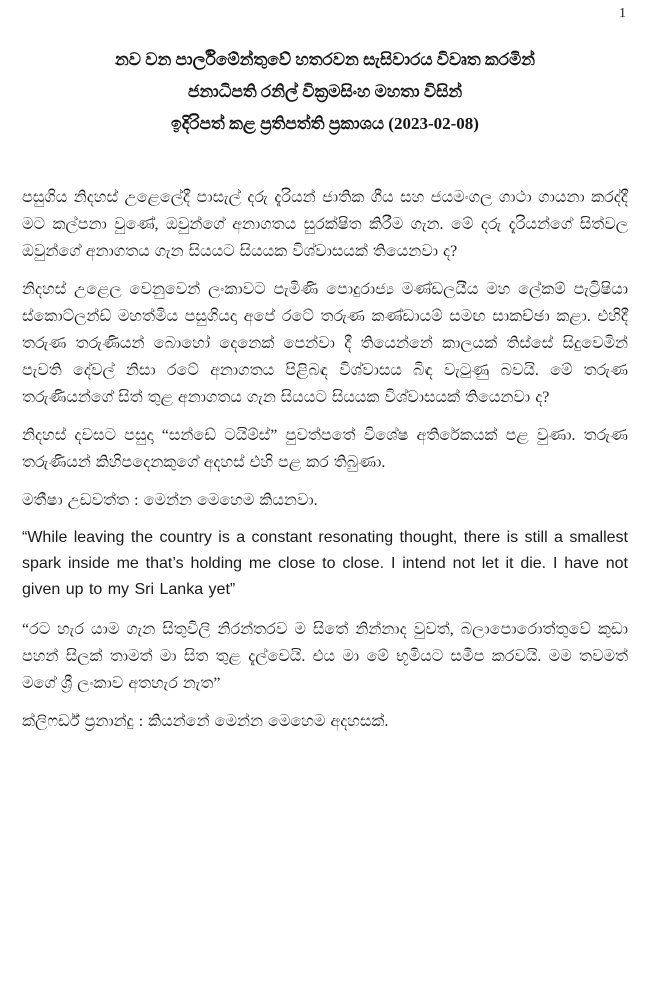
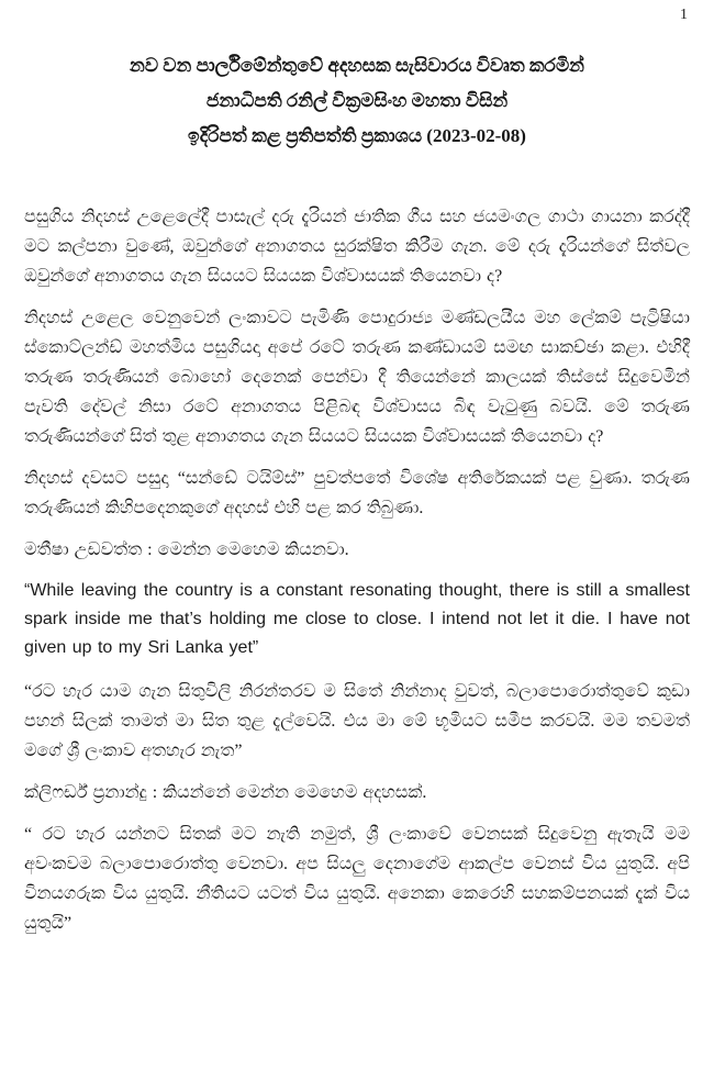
  1
- නව වන පාර්ලිමේන්තුවේ හතරවන සැසිවාරය විවෘත කරමින්
+ නව වන පාර්ලිමේන්තුවේ අදහසක සැසිවාරය විවෘත කරමින්
  ජනාධිපති රනිල් වික්‍රමසිංහ මහතා විසින්
  ඉදිරිපත් කළ ප්‍රතිපත්ති ප්‍රකාශය (2023-02-08)
  පසුගිය නිදහස් උළෙලේදී පාසැල් දරු දැරියන් ජාතික ගීය සහ ජයමංගල ගාථා ගායනා කරද්දී මට කල්පනා වුණේ, ඔවුන්ගේ අනාගතය සුරක්ෂිත කිරීම ගැන. මේ දරු දැරියන්ගේ සිත්වල ඔවුන්ගේ අනාගතය ගැන සියයට සියයක විශ්වාසයක් තියෙනවා ද?
  නිදහස් උළෙල වෙනුවෙන් ලංකාවට පැමිණි පොදුරාජ්‍ය මණ්ඩලයීය මහ ලේකම් පැට්‍රිෂියා ස්කොට්ලන්ඩ් මහත්මිය පසුගියදා අපේ රටේ තරුණ කණ්ඩායම් සමඟ සාකච්ඡා කළා. එහිදී තරුණ තරුණියන් බොහෝ දෙනෙක් පෙන්වා දී තියෙන්නේ කාලයක් තිස්සේ සිදුවෙමින් පැවති දේවල් නිසා රටේ අනාගතය පිළිබඳ විශ්වාසය බිඳ වැටුණු බවයි. මේ තරුණ තරුණියන්ගේ සිත් තුළ අනාගතය ගැන සියයට සියයක විශ්වාසයක් තියෙනවා ද?
  නිදහස් දවසට පසුදා “සන්ඩේ ටයිම්ස්” පුවත්පතේ විශේෂ අතිරේකයක් පළ වුණා. තරුණ තරුණියන් කිහිපදෙනකුගේ අදහස් එහි පළ කර තිබුණා.
  මතීෂා උඩවත්ත : මෙන්න මෙහෙම කියනවා.
  “While leaving the country is a constant resonating thought, there is still a smallest spark inside me that’s holding me close to close. I intend not let it die. I have not given up to my Sri Lanka yet”
  “රට හැර යාම ගැන සිතුවිලි නිරන්තරව ම සිතේ නින්නාද වුවත්, බලාපොරොත්තුවේ කුඩා පහන් සිලක් තාමත් මා සිත තුළ දැල්වෙයි. එය මා මේ භූමියට සමීප කරවයි. මම තවමත් මගේ ශ්‍රී ලංකාව අතහැර නැත”
  ක්ලිෆර්ඩ් ප්‍රනාන්දු : කියන්නේ මෙන්න මෙහෙම අදහසක්.
+ “ රට හැර යන්නට සිතක් මට නැති නමුත්, ශ්‍රී ලංකාවේ වෙනසක් සිදුවෙනු ඇතැයි මම අවංකවම බලාපොරොත්තු වෙනවා. අප සියලු දෙනාගේම ආකල්ප වෙනස් විය යුතුයි. අපි විනයගරුක විය යුතුයි. නීතියට යටත් විය යුතුයි. අනෙකා කෙරෙහි සහකම්පනයක් දැක් විය යුතුයි”
